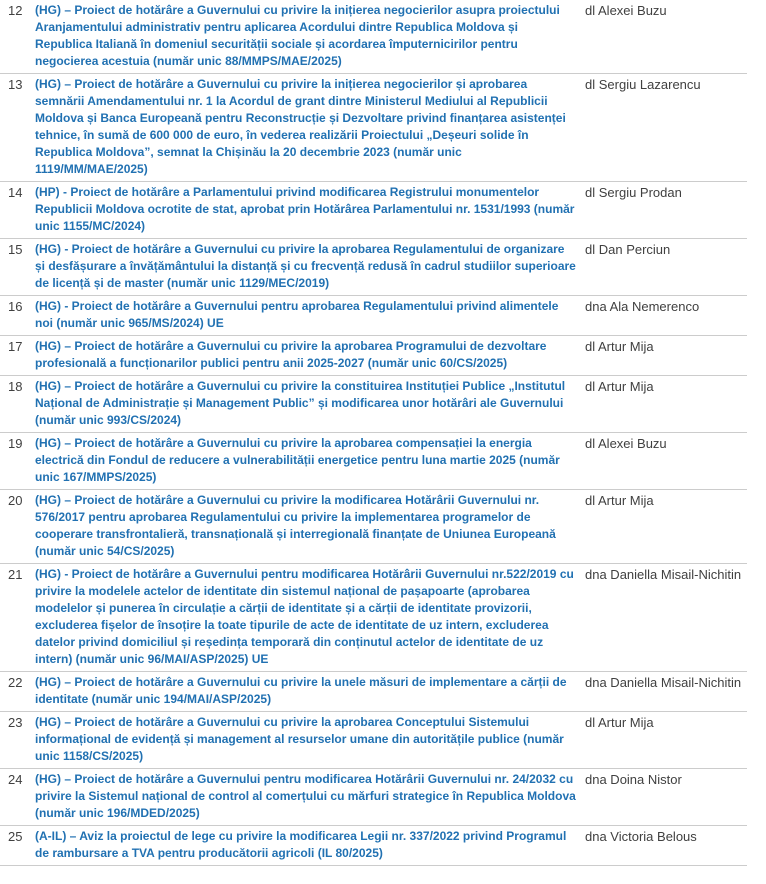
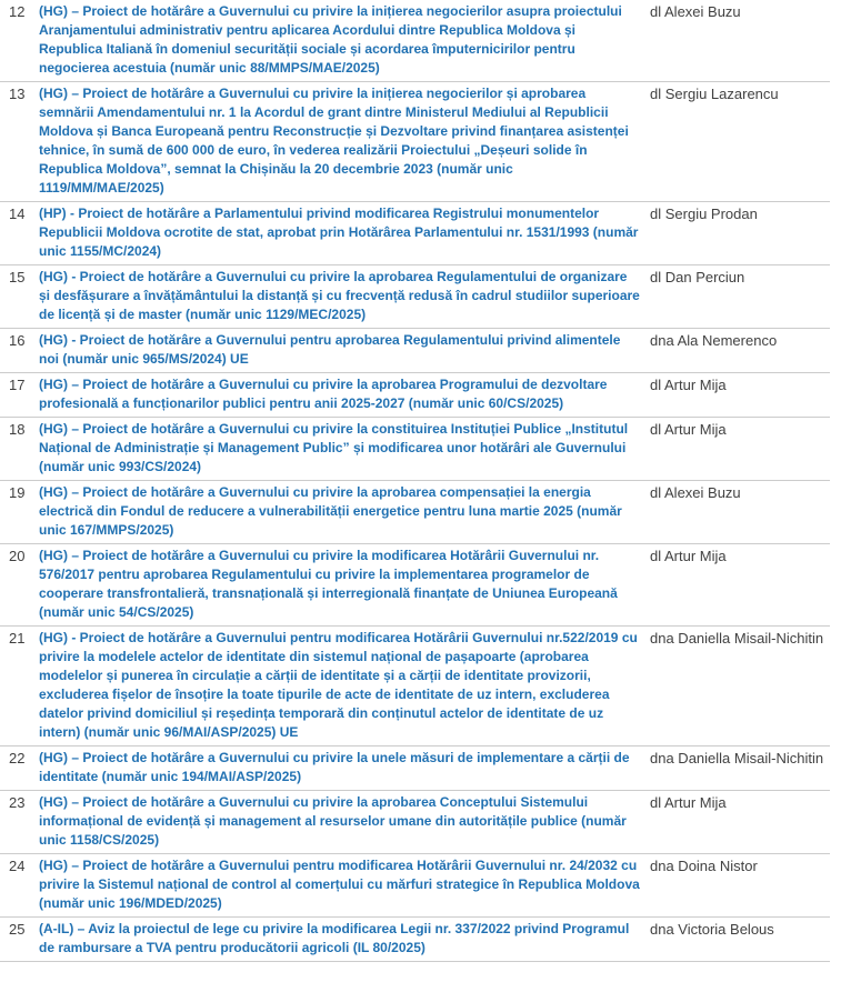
  12
  (HG) – Proiect de hotărâre a Guvernului cu privire la inițierea negocierilor asupra proiectului Aranjamentului administrativ pentru aplicarea Acordului dintre Republica Moldova și Republica Italiană în domeniul securității sociale și acordarea împuternicirilor pentru negocierea acestuia (număr unic 88/MMPS/MAE/2025)
  dl Alexei Buzu
  13
  (HG) – Proiect de hotărâre a Guvernului cu privire la inițierea negocierilor și aprobarea semnării Amendamentului nr. 1 la Acordul de grant dintre Ministerul Mediului al Republicii Moldova și Banca Europeană pentru Reconstrucție și Dezvoltare privind finanțarea asistenței tehnice, în sumă de 600 000 de euro, în vederea realizării Proiectului „Deșeuri solide în Republica Moldova”, semnat la Chișinău la 20 decembrie 2023 (număr unic 1119/MM/MAE/2025)
  dl Sergiu Lazarencu
  14
  (HP) - Proiect de hotărâre a Parlamentului privind modificarea Registrului monumentelor Republicii Moldova ocrotite de stat, aprobat prin Hotărârea Parlamentului nr. 1531/1993 (număr unic 1155/MC/2024)
  dl Sergiu Prodan
  15
- (HG) - Proiect de hotărâre a Guvernului cu privire la aprobarea Regulamentului de organizare și desfășurare a învățământului la distanță și cu frecvență redusă în cadrul studiilor superioare de licență și de master (număr unic 1129/MEC/2019)
+ (HG) - Proiect de hotărâre a Guvernului cu privire la aprobarea Regulamentului de organizare și desfășurare a învățământului la distanță și cu frecvență redusă în cadrul studiilor superioare de licență și de master (număr unic 1129/MEC/2025)
  dl Dan Perciun
  16
  (HG) - Proiect de hotărâre a Guvernului pentru aprobarea Regulamentului privind alimentele noi (număr unic 965/MS/2024) UE
  dna Ala Nemerenco
  17
  (HG) – Proiect de hotărâre a Guvernului cu privire la aprobarea Programului de dezvoltare profesională a funcționarilor publici pentru anii 2025-2027 (număr unic 60/CS/2025)
  dl Artur Mija
  18
  (HG) – Proiect de hotărâre a Guvernului cu privire la constituirea Instituției Publice „Institutul Național de Administrație și Management Public” și modificarea unor hotărâri ale Guvernului (număr unic 993/CS/2024)
  dl Artur Mija
  19
  (HG) – Proiect de hotărâre a Guvernului cu privire la aprobarea compensației la energia electrică din Fondul de reducere a vulnerabilității energetice pentru luna martie 2025 (număr unic 167/MMPS/2025)
  dl Alexei Buzu
  20
  (HG) – Proiect de hotărâre a Guvernului cu privire la modificarea Hotărârii Guvernului nr. 576/2017 pentru aprobarea Regulamentului cu privire la implementarea programelor de cooperare transfrontalieră, transnațională și interregională finanțate de Uniunea Europeană (număr unic 54/CS/2025)
  dl Artur Mija
  21
  (HG) - Proiect de hotărâre a Guvernului pentru modificarea Hotărârii Guvernului nr.522/2019 cu privire la modelele actelor de identitate din sistemul național de pașapoarte (aprobarea modelelor și punerea în circulație a cărții de identitate și a cărții de identitate provizorii, excluderea fișelor de însoțire la toate tipurile de acte de identitate de uz intern, excluderea datelor privind domiciliul și reședința temporară din conținutul actelor de identitate de uz intern) (număr unic 96/MAI/ASP/2025) UE
  dna Daniella Misail-Nichitin
  22
  (HG) – Proiect de hotărâre a Guvernului cu privire la unele măsuri de implementare a cărții de identitate (număr unic 194/MAI/ASP/2025)
  dna Daniella Misail-Nichitin
  23
  (HG) – Proiect de hotărâre a Guvernului cu privire la aprobarea Conceptului Sistemului informațional de evidență și management al resurselor umane din autoritățile publice (număr unic 1158/CS/2025)
  dl Artur Mija
  24
  (HG) – Proiect de hotărâre a Guvernului pentru modificarea Hotărârii Guvernului nr. 24/2032 cu privire la Sistemul național de control al comerțului cu mărfuri strategice în Republica Moldova (număr unic 196/MDED/2025)
  dna Doina Nistor
  25
  (A-IL) – Aviz la proiectul de lege cu privire la modificarea Legii nr. 337/2022 privind Programul de rambursare a TVA pentru producătorii agricoli (IL 80/2025)
  dna Victoria Belous
